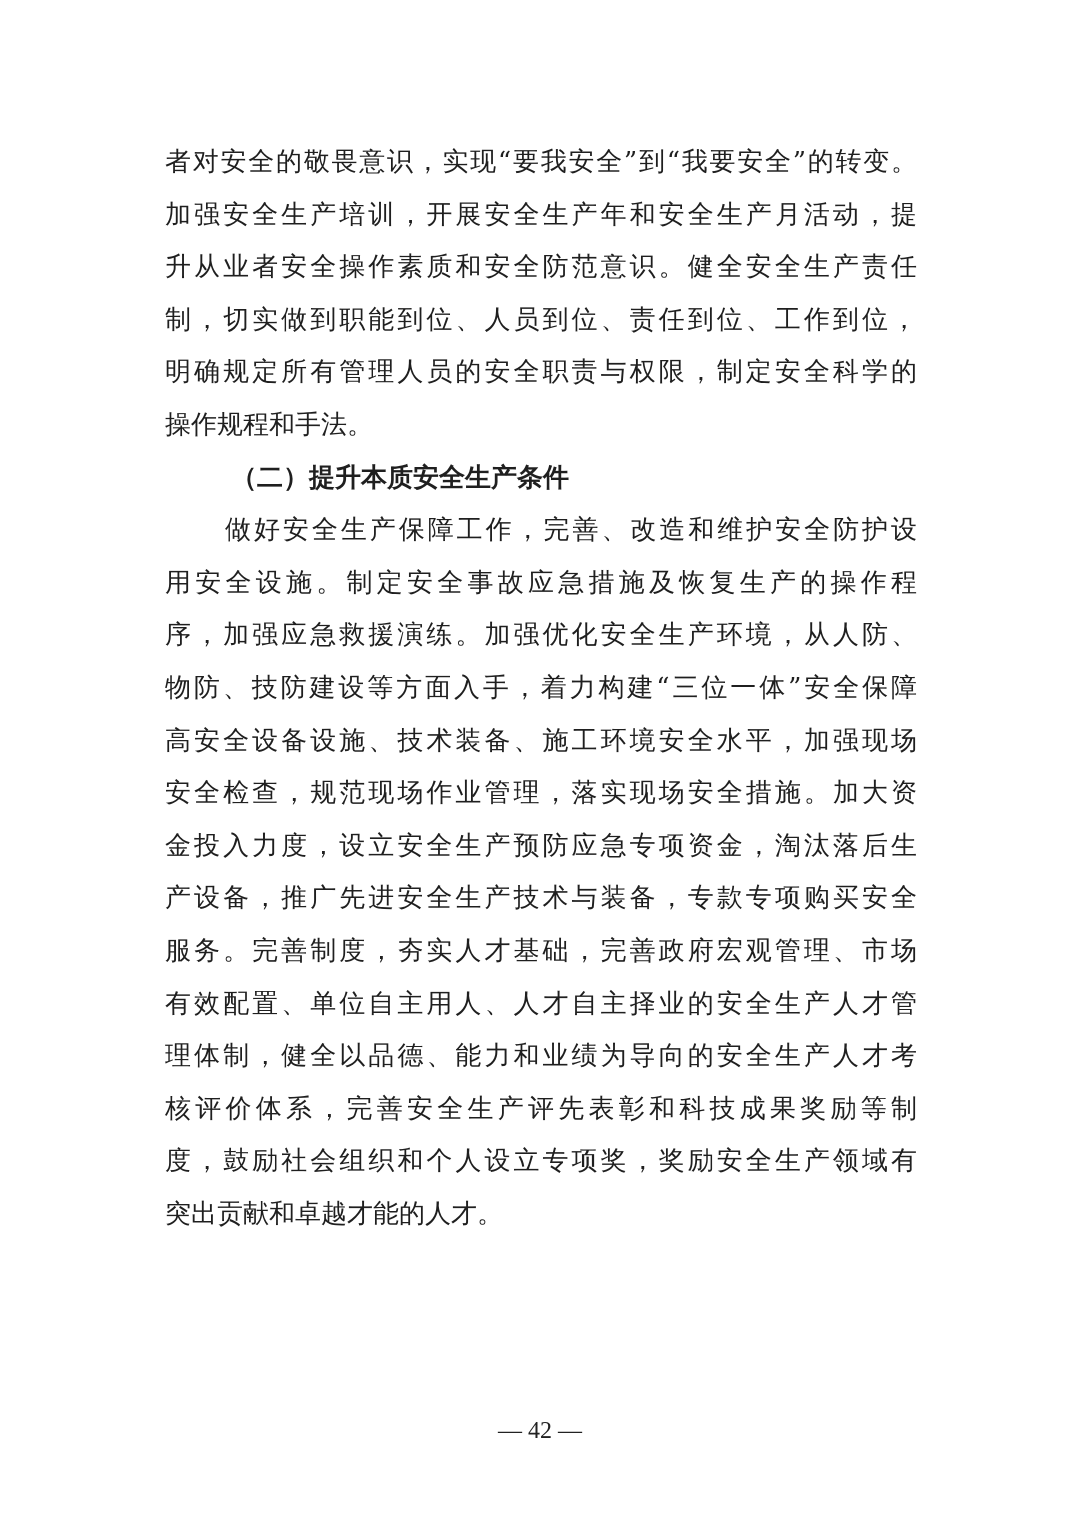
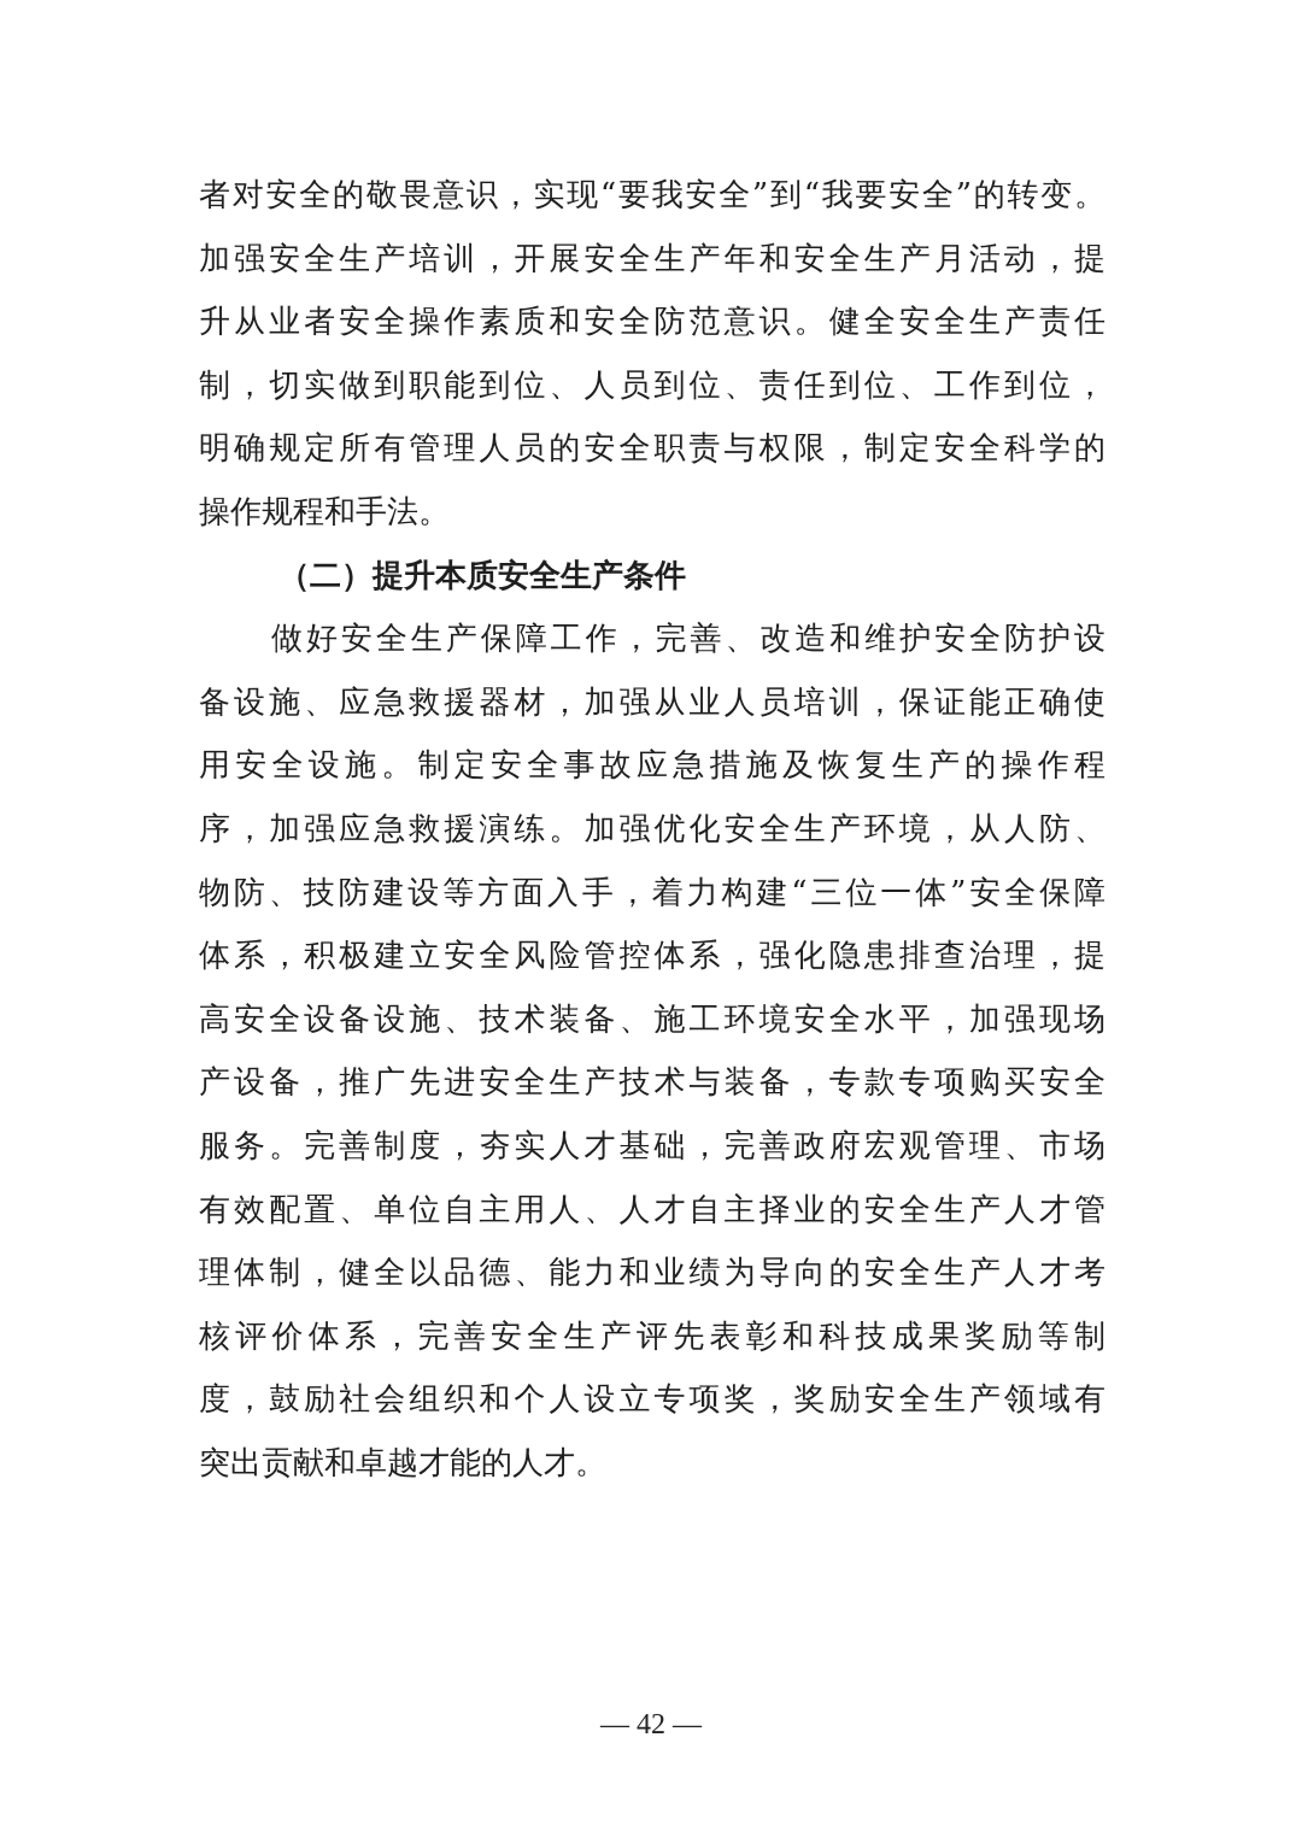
  者对安全的敬畏意识，实现“要我安全”到“我要安全”的转变。
  加强安全生产培训，开展安全生产年和安全生产月活动，提
  升从业者安全操作素质和安全防范意识。健全安全生产责任
  制，切实做到职能到位、人员到位、责任到位、工作到位，
  明确规定所有管理人员的安全职责与权限，制定安全科学的
  操作规程和手法。
  （二）提升本质安全生产条件
  做好安全生产保障工作，完善、改造和维护安全防护设
+ 备设施、应急救援器材，加强从业人员培训，保证能正确使
  用安全设施。制定安全事故应急措施及恢复生产的操作程
  序，加强应急救援演练。加强优化安全生产环境，从人防、
  物防、技防建设等方面入手，着力构建“三位一体”安全保障
+ 体系，积极建立安全风险管控体系，强化隐患排查治理，提
  高安全设备设施、技术装备、施工环境安全水平，加强现场
- 安全检查，规范现场作业管理，落实现场安全措施。加大资
- 金投入力度，设立安全生产预防应急专项资金，淘汰落后生
  产设备，推广先进安全生产技术与装备，专款专项购买安全
  服务。完善制度，夯实人才基础，完善政府宏观管理、市场
  有效配置、单位自主用人、人才自主择业的安全生产人才管
  理体制，健全以品德、能力和业绩为导向的安全生产人才考
  核评价体系，完善安全生产评先表彰和科技成果奖励等制
  度，鼓励社会组织和个人设立专项奖，奖励安全生产领域有
  突出贡献和卓越才能的人才。
  — 42 —
